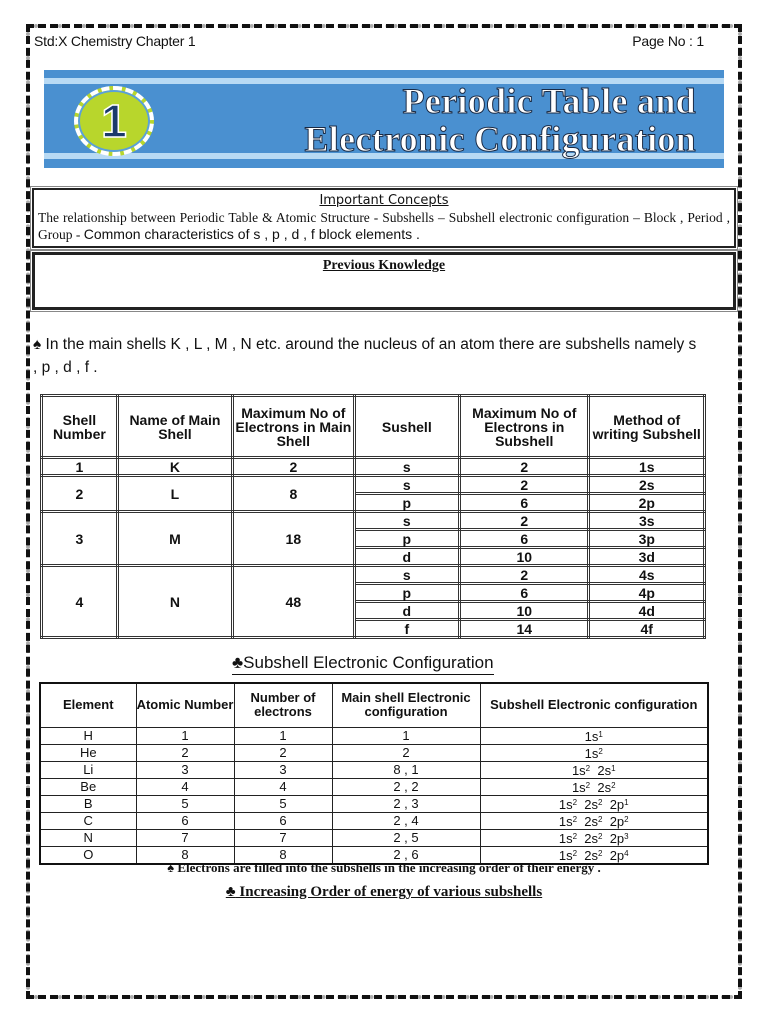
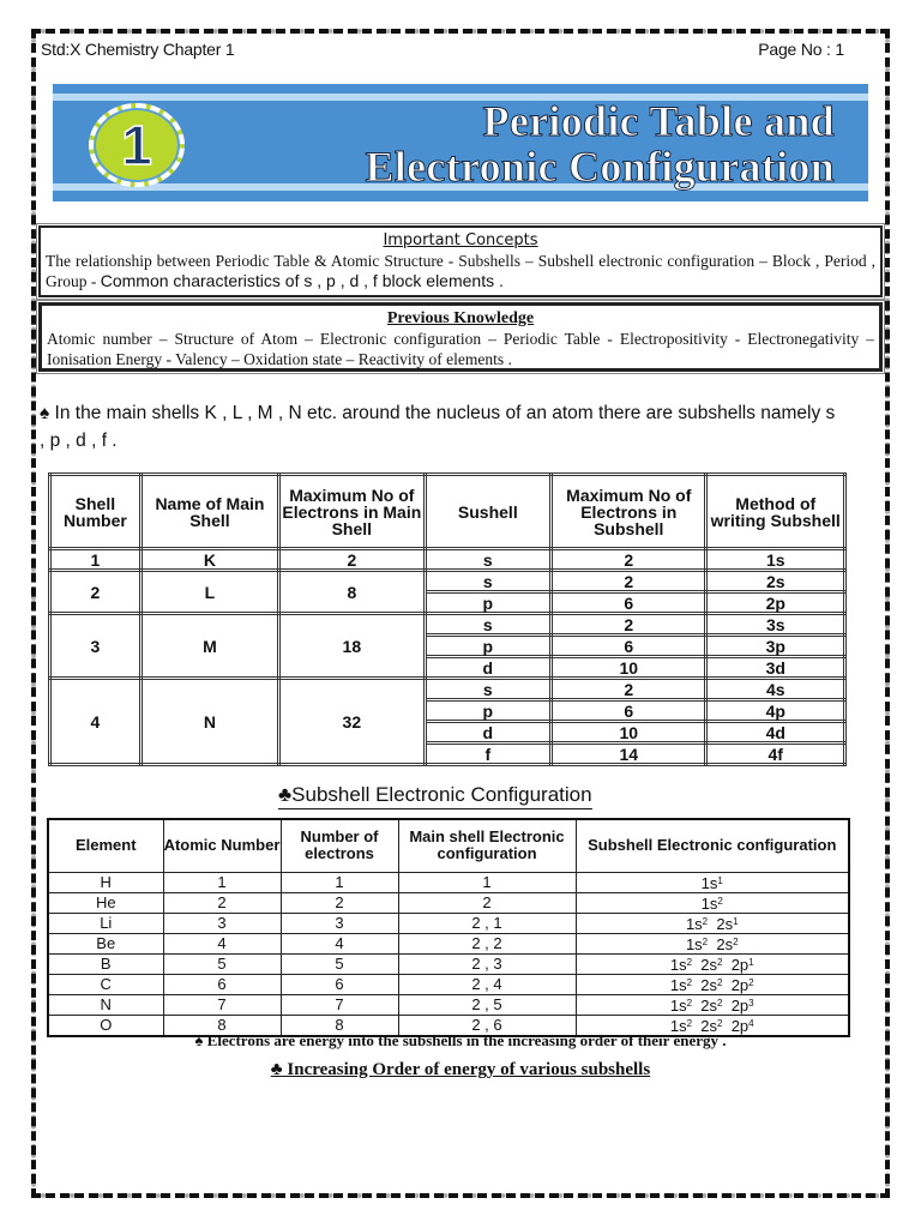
  Std:X Chemistry Chapter 1
  Page No : 1
  1
  Periodic Table and
  Electronic Configuration
  Important Concepts
  The relationship between Periodic Table & Atomic Structure - Subshells – Subshell electronic configuration – Block , Period , Group - Common characteristics of s , p , d , f block elements .
  Previous Knowledge
+ Atomic number – Structure of Atom – Electronic configuration – Periodic Table - Electropositivity - Electronegativity – Ionisation Energy - Valency – Oxidation state – Reactivity of elements .
  ♠ In the main shells K , L , M , N etc. around the nucleus of an atom there are subshells namely s , p , d , f .
  Shell Number	Name of Main Shell	Maximum No of Electrons in Main Shell	Sushell	Maximum No of Electrons in Subshell	Method of writing Subshell
  1	K	2	s	2	1s
  2	L	8	s	2	2s
  p	6	2p
  3	M	18	s	2	3s
  p	6	3p
  d	10	3d
- 4	N	48	s	2	4s
+ 4	N	32	s	2	4s
  p	6	4p
  d	10	4d
  f	14	4f
  ♣Subshell Electronic Configuration
  Element	Atomic Number	Number of electrons	Main shell Electronic configuration	Subshell Electronic configuration
  H	1	1	1	1s1
  He	2	2	2	1s2
- Li	3	3	8 , 1	1s2 2s1
+ Li	3	3	2 , 1	1s2 2s1
  Be	4	4	2 , 2	1s2 2s2
  B	5	5	2 , 3	1s2 2s2 2p1
  C	6	6	2 , 4	1s2 2s2 2p2
  N	7	7	2 , 5	1s2 2s2 2p3
  O	8	8	2 , 6	1s2 2s2 2p4
- ♠ Electrons are filled into the subshells in the increasing order of their energy .
+ ♠ Electrons are energy into the subshells in the increasing order of their energy .
  ♣ Increasing Order of energy of various subshells
